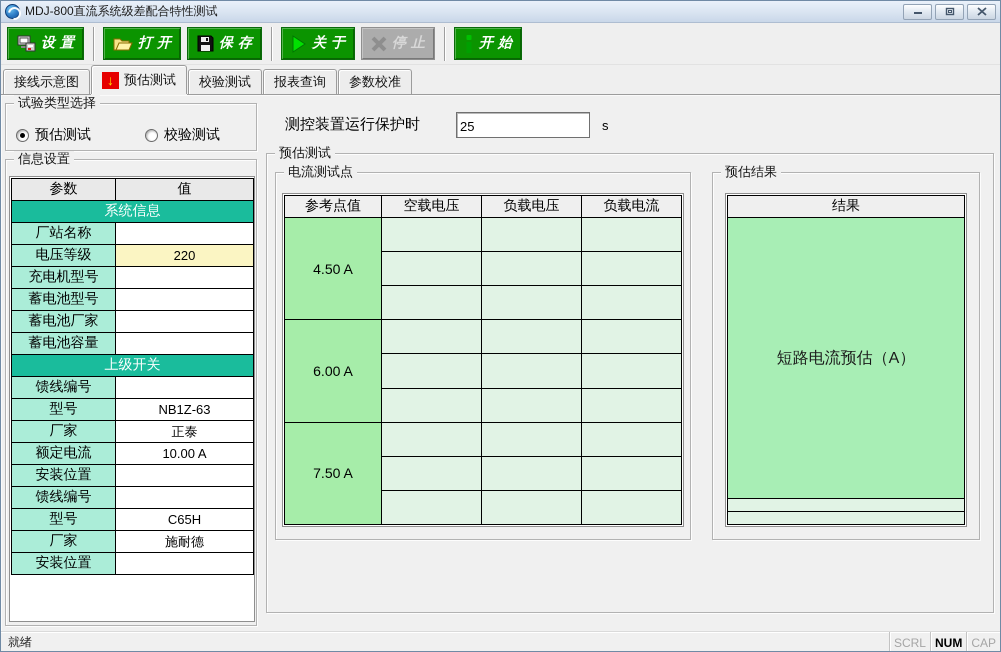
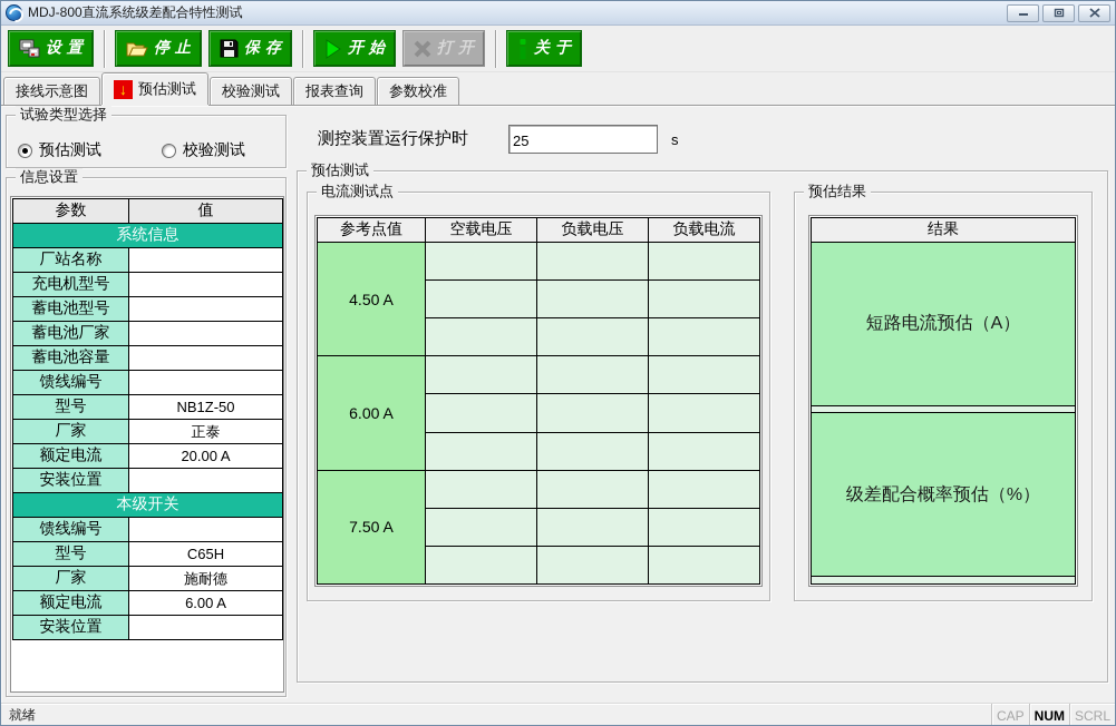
  MDJ-800直流系统级差配合特性测试
  设置
- 打开
+ 停止
  保存
- 关于
+ 开始
- 停止
+ 打开
- 开始
+ 关于
  接线示意图
  ↓
  预估测试
  校验测试
  报表查询
  参数校准
  试验类型选择
  预估测试
  校验测试
  信息设置
  参数	值
  系统信息
  厂站名称
- 电压等级	220
  充电机型号
  蓄电池型号
  蓄电池厂家
  蓄电池容量
- 上级开关
  馈线编号
- 型号	NB1Z-63
+ 型号	NB1Z-50
  厂家	正泰
- 额定电流	10.00 A
+ 额定电流	20.00 A
  安装位置
+ 本级开关
  馈线编号
  型号	C65H
  厂家	施耐德
+ 额定电流	6.00 A
  安装位置
  测控装置运行保护时
  25
  s
  预估测试
  电流测试点
  参考点值	空载电压	负载电压	负载电流
  4.50 A
  6.00 A
  7.50 A
  预估结果
  结果
  短路电流预估（A）
+ 级差配合概率预估（%）
  就绪
- SCRL
+ CAP
  NUM
- CAP
+ SCRL
